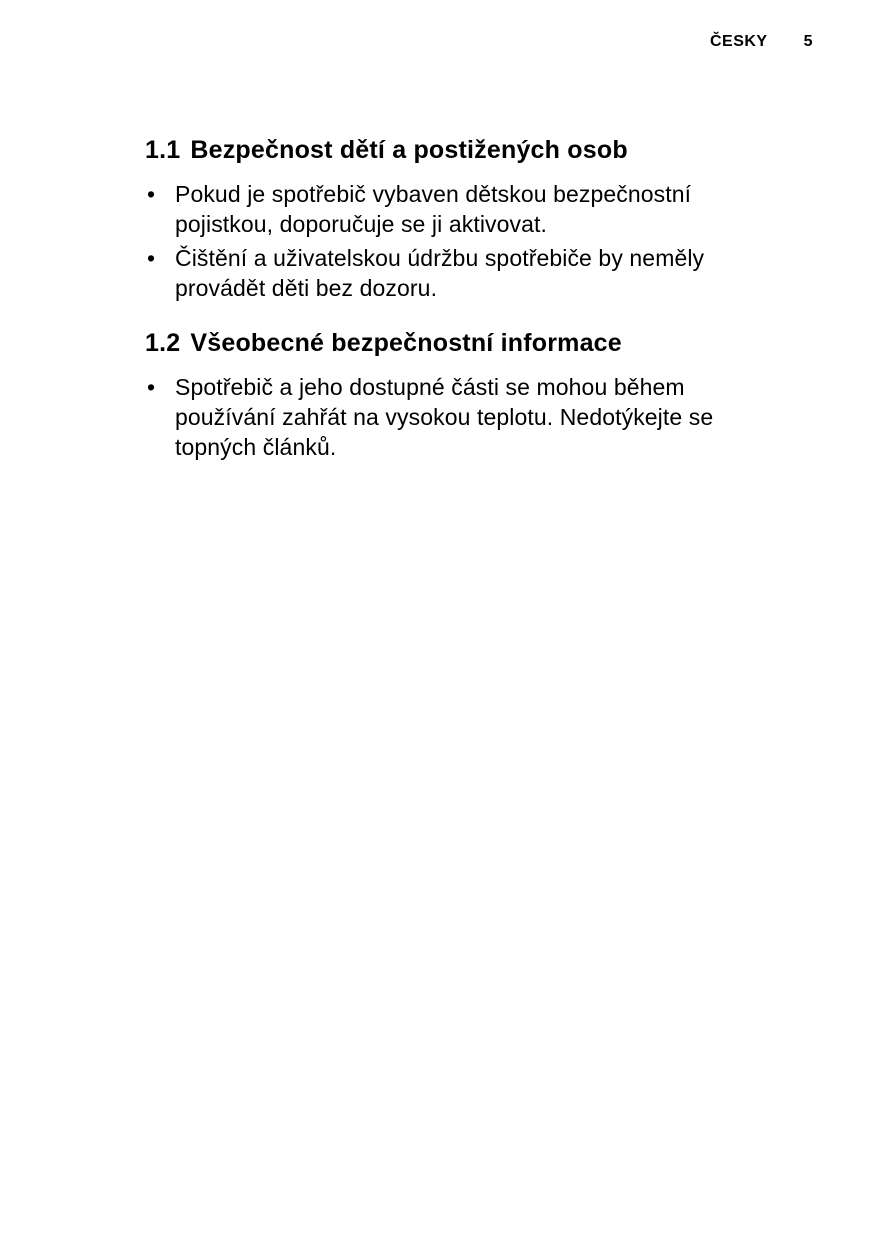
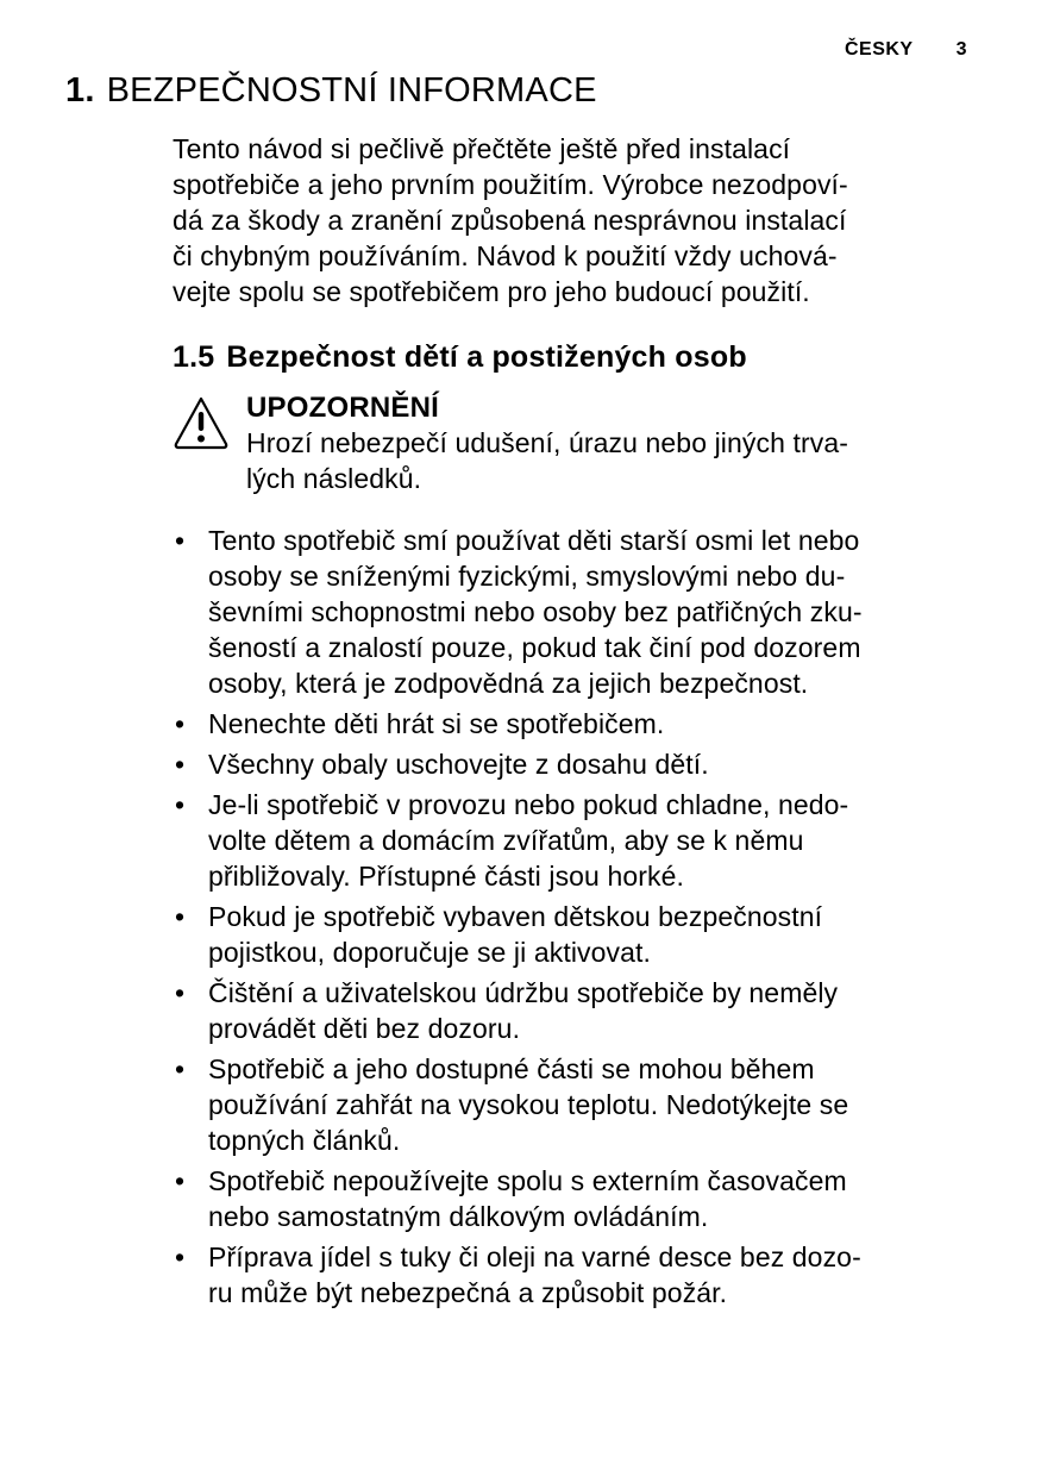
  ČESKY
- 5
+ 3
+ 1. BEZPEČNOSTNÍ INFORMACE
+ Tento návod si pečlivě přečtěte ještě před instalací
+ spotřebiče a jeho prvním použitím. Výrobce nezodpoví-
+ dá za škody a zranění způsobená nesprávnou instalací
+ či chybným používáním. Návod k použití vždy uchová-
+ vejte spolu se spotřebičem pro jeho budoucí použití.
- 1.1 Bezpečnost dětí a postižených osob
+ 1.5 Bezpečnost dětí a postižených osob
+ UPOZORNĚNÍ
+ Hrozí nebezpečí udušení, úrazu nebo jiných trva-
+ lých následků.
+ Tento spotřebič smí používat děti starší osmi let nebo
+ osoby se sníženými fyzickými, smyslovými nebo du-
+ ševními schopnostmi nebo osoby bez patřičných zku-
+ šeností a znalostí pouze, pokud tak činí pod dozorem
+ osoby, která je zodpovědná za jejich bezpečnost.
+ Nenechte děti hrát si se spotřebičem.
+ Všechny obaly uschovejte z dosahu dětí.
+ Je-li spotřebič v provozu nebo pokud chladne, nedo-
+ volte dětem a domácím zvířatům, aby se k němu
+ přibližovaly. Přístupné části jsou horké.
  Pokud je spotřebič vybaven dětskou bezpečnostní
  pojistkou, doporučuje se ji aktivovat.
  Čištění a uživatelskou údržbu spotřebiče by neměly
  provádět děti bez dozoru.
- 1.2 Všeobecné bezpečnostní informace
  Spotřebič a jeho dostupné části se mohou během
  používání zahřát na vysokou teplotu. Nedotýkejte se
  topných článků.
+ Spotřebič nepoužívejte spolu s externím časovačem
+ nebo samostatným dálkovým ovládáním.
+ Příprava jídel s tuky či oleji na varné desce bez dozo-
+ ru může být nebezpečná a způsobit požár.
